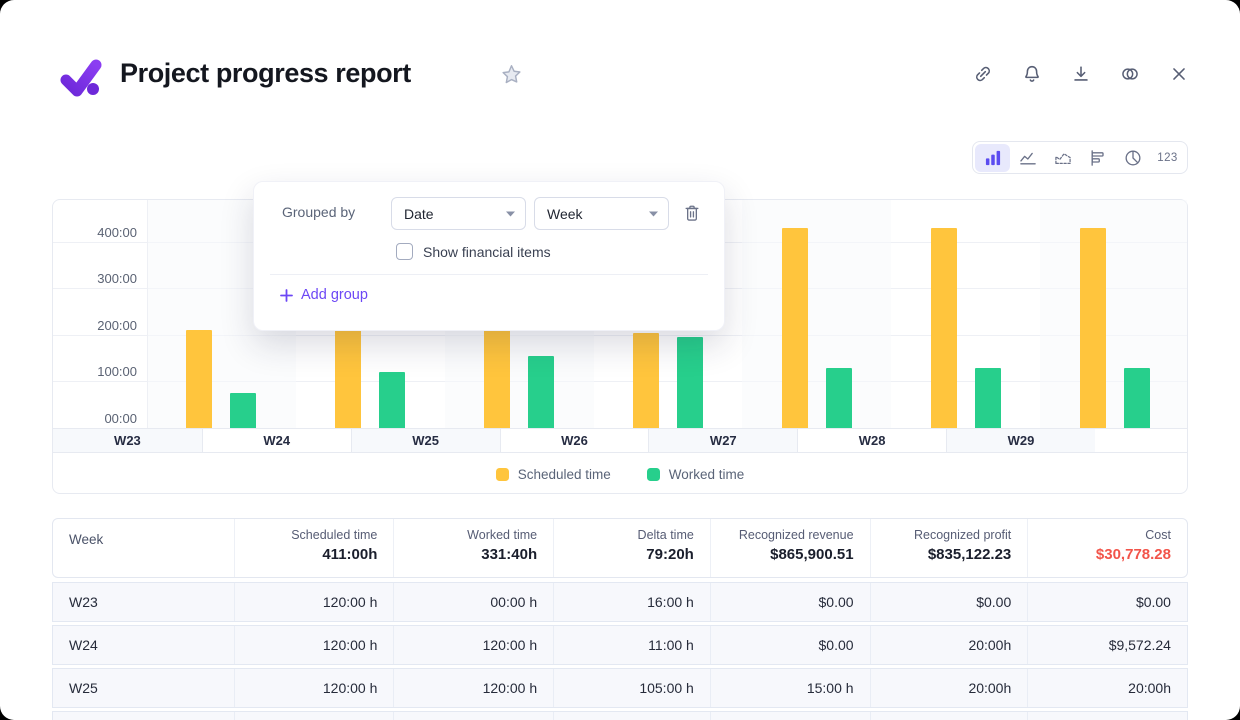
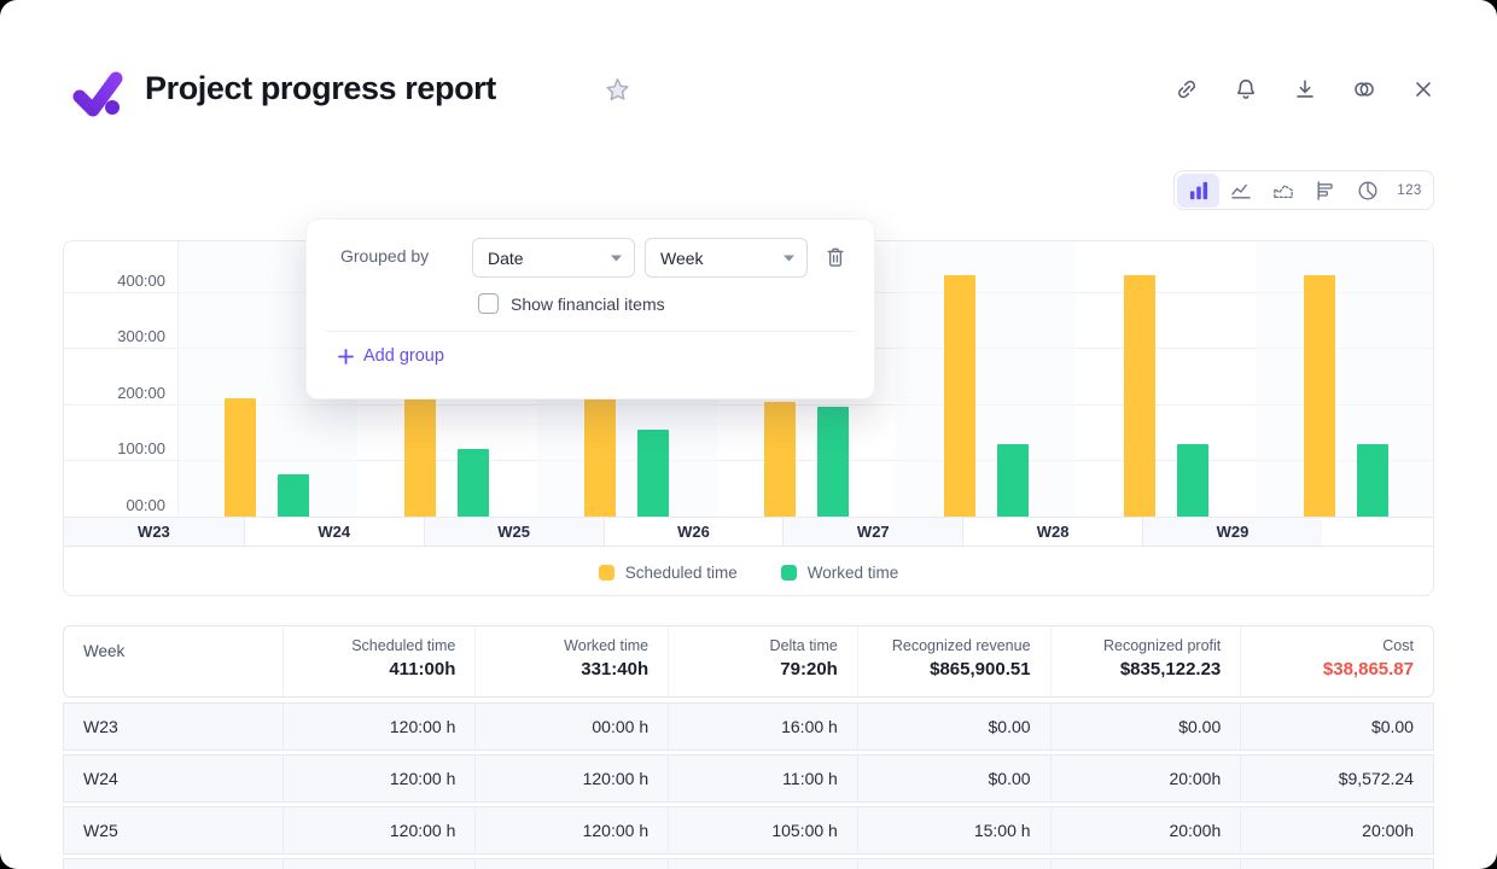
  Project progress report
  123
  400:00
  300:00
  200:00
  100:00
  00:00
  W23
  W24
  W25
  W26
  W27
  W28
  W29
  Scheduled time
  Worked time
  Grouped by
  Date
  Week
  Show financial items
  Add group
  Week
  Scheduled time
  411:00h
  Worked time
  331:40h
  Delta time
  79:20h
  Recognized revenue
  $865,900.51
  Recognized profit
  $835,122.23
  Cost
- $30,778.28
+ $38,865.87
  W23
  120:00 h
  00:00 h
  16:00 h
  $0.00
  $0.00
  $0.00
  W24
  120:00 h
  120:00 h
  11:00 h
  $0.00
  20:00h
  $9,572.24
  W25
  120:00 h
  120:00 h
  105:00 h
  15:00 h
  20:00h
  20:00h
